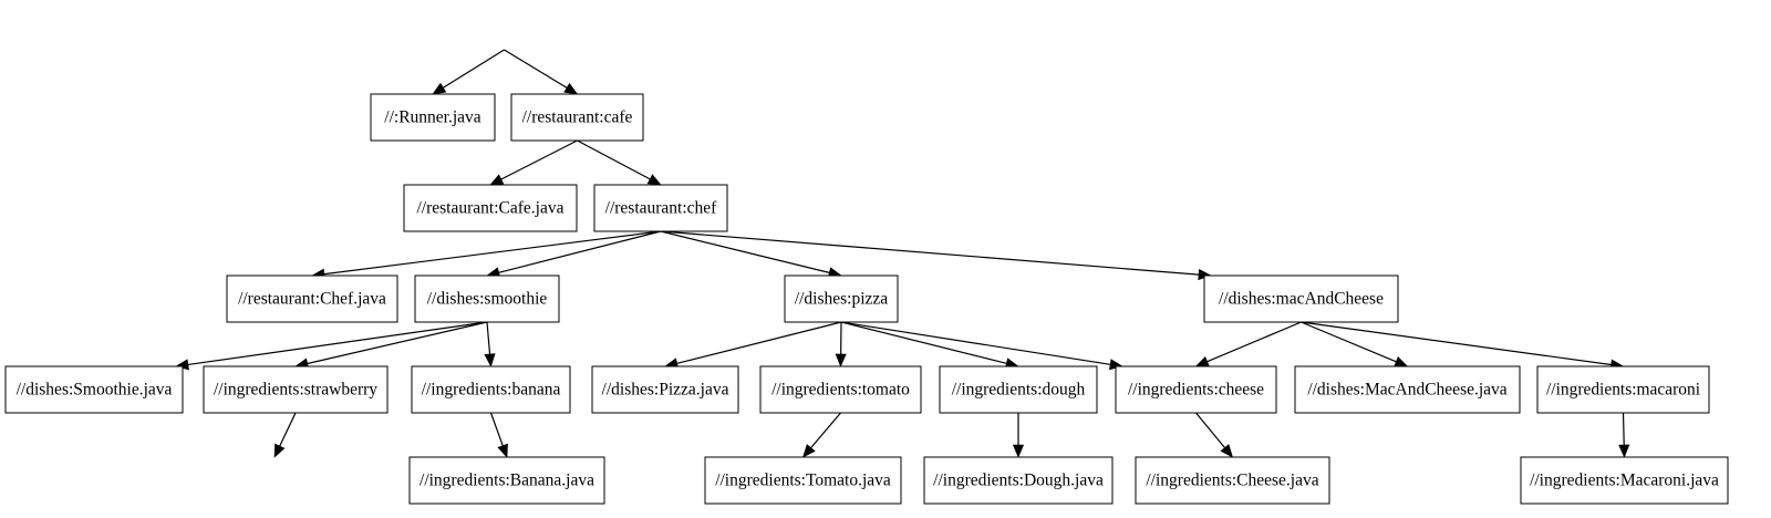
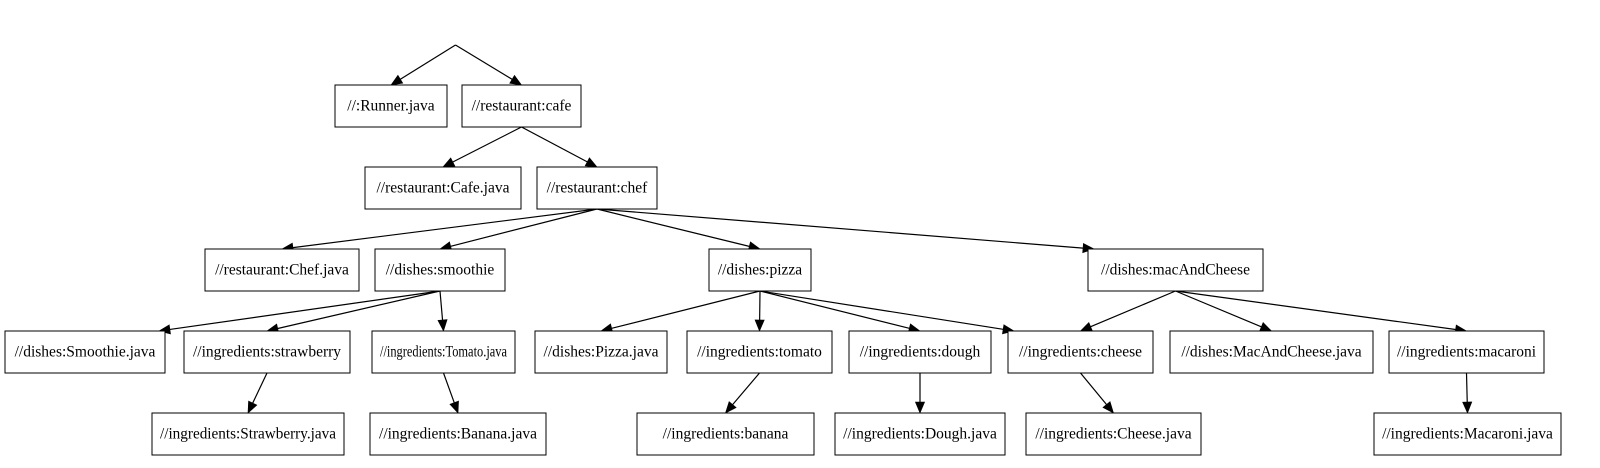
  //:Runner.java
  //restaurant:cafe
  //restaurant:Cafe.java
  //restaurant:chef
  //restaurant:Chef.java
  //dishes:smoothie
  //dishes:pizza
  //dishes:macAndCheese
  //dishes:Smoothie.java
  //ingredients:strawberry
- //ingredients:banana
+ //ingredients:Tomato.java
  //dishes:Pizza.java
  //ingredients:tomato
  //ingredients:dough
  //ingredients:cheese
  //dishes:MacAndCheese.java
  //ingredients:macaroni
+ //ingredients:Strawberry.java
  //ingredients:Banana.java
- //ingredients:Tomato.java
+ //ingredients:banana
  //ingredients:Dough.java
  //ingredients:Cheese.java
  //ingredients:Macaroni.java
